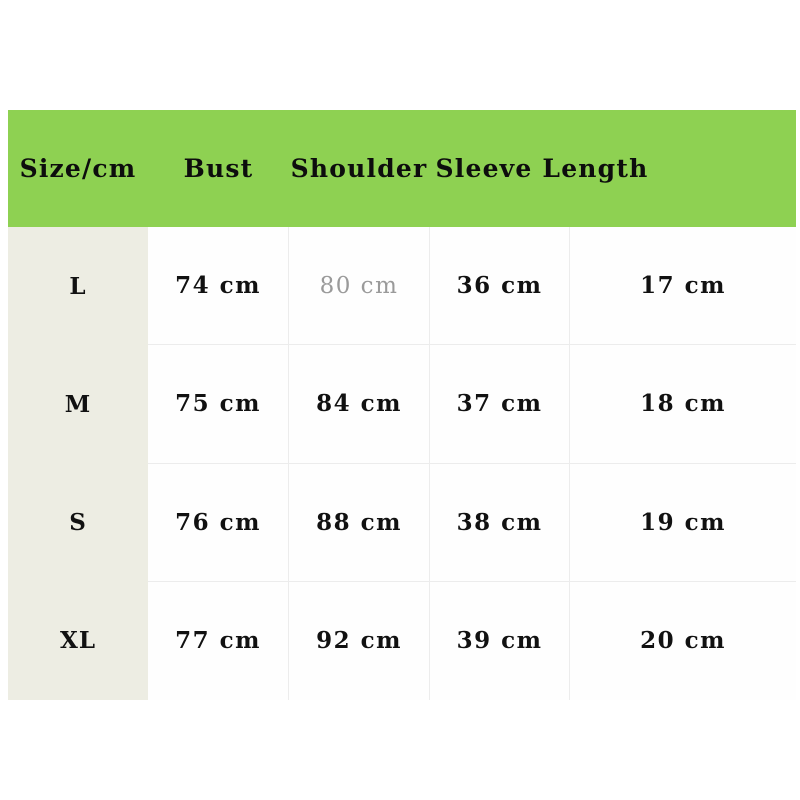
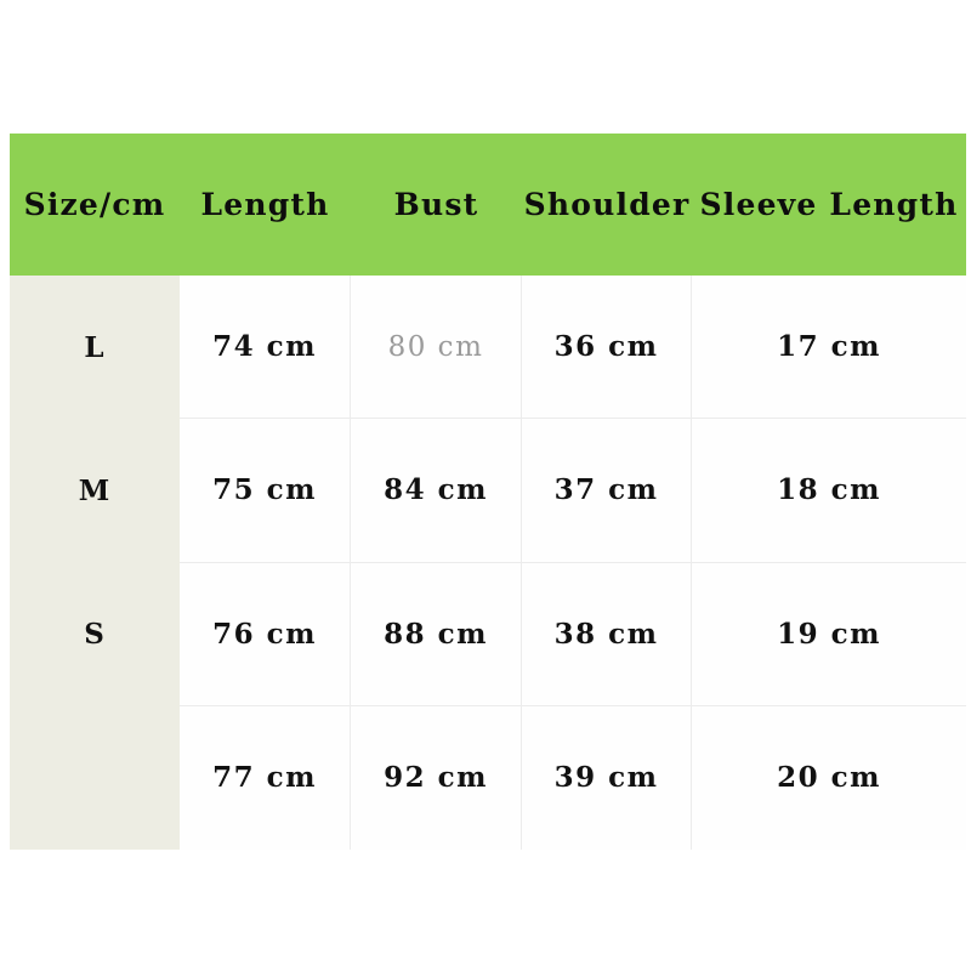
  Size/cm
+ Length
  Bust
  Shoulder
  Sleeve Length
  L
  M
  S
- XL
  74 cm
  80 cm
  36 cm
  17 cm
  75 cm
  84 cm
  37 cm
  18 cm
  76 cm
  88 cm
  38 cm
  19 cm
  77 cm
  92 cm
  39 cm
  20 cm
